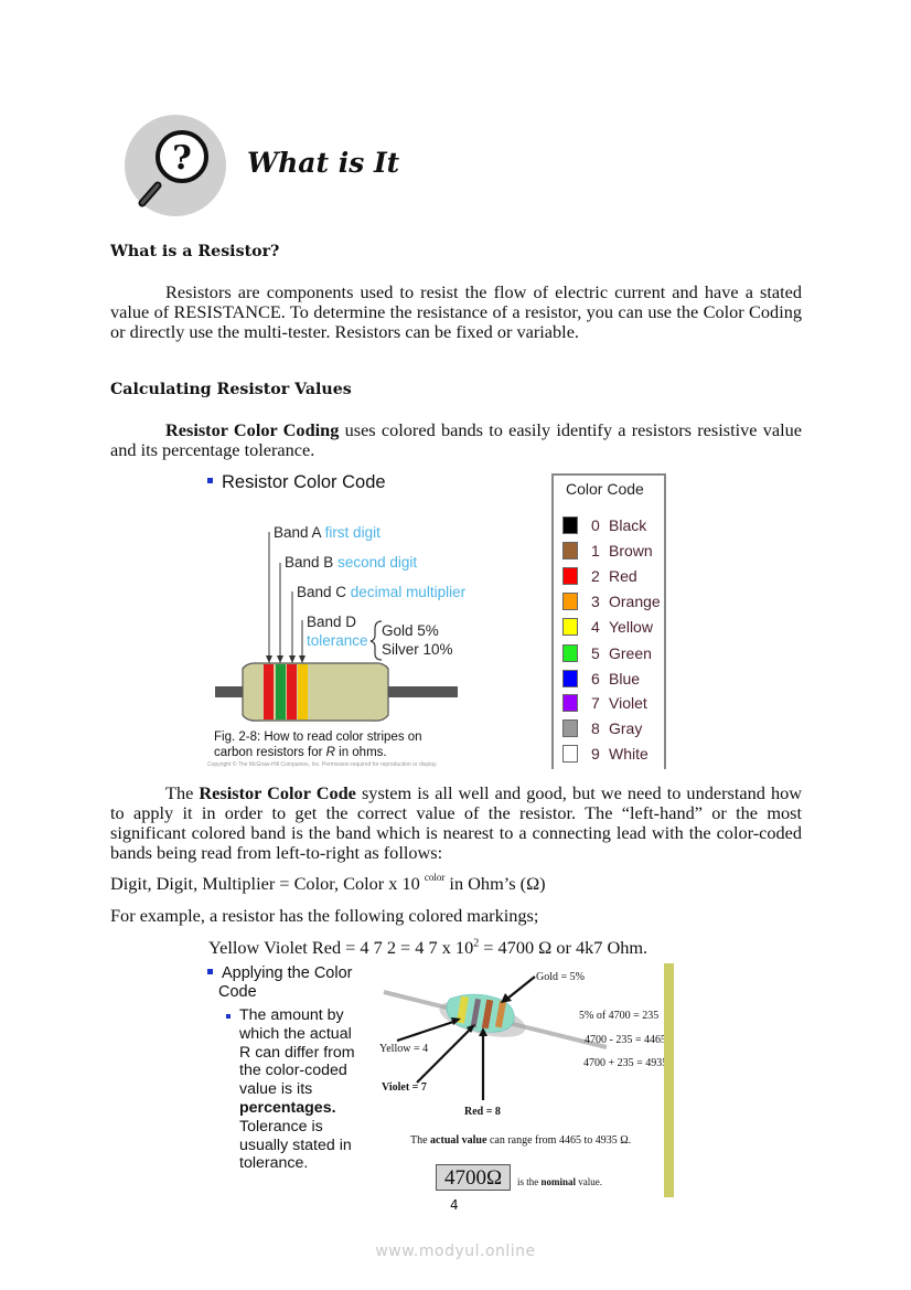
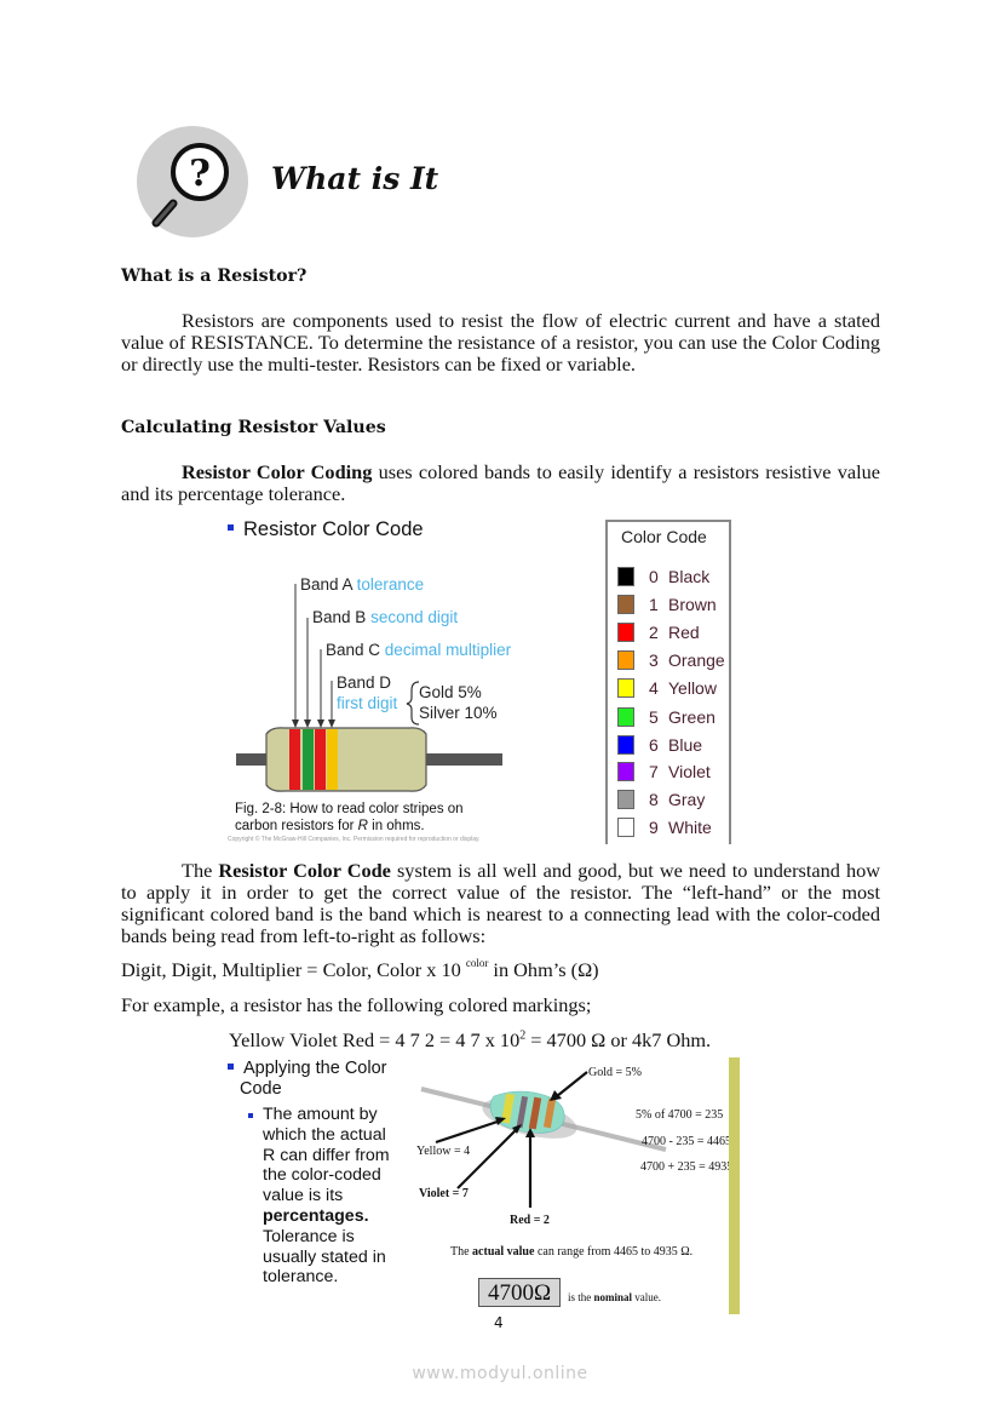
  ?
  What is It
  What is a Resistor?
  Resistors are components used to resist the flow of electric current and have a stated value of RESISTANCE. To determine the resistance of a resistor, you can use the Color Coding or directly use the multi-tester. Resistors can be fixed or variable.
  Calculating Resistor Values
  Resistor Color Coding uses colored bands to easily identify a resistors resistive value and its percentage tolerance.
  Resistor Color Code
- Band A first digit
+ Band A tolerance
  Band B second digit
  Band C decimal multiplier
  Band D
- tolerance
+ first digit
  Gold 5%
  Silver 10%
  Fig. 2-8: How to read color stripes on
  carbon resistors for R in ohms.
  Color Code
  0 Black
  1 Brown
  2 Red
  3 Orange
  4 Yellow
  5 Green
  6 Blue
  7 Violet
  8 Gray
  9 White
  The Resistor Color Code system is all well and good, but we need to understand how to apply it in order to get the correct value of the resistor. The “left-hand” or the most significant colored band is the band which is nearest to a connecting lead with the color-coded bands being read from left-to-right as follows:
  Digit, Digit, Multiplier = Color, Color x 10 color in Ohm’s (Ω)
  For example, a resistor has the following colored markings;
  Yellow Violet Red = 4 7 2 = 4 7 x 102 = 4700 Ω or 4k7 Ohm.
  Applying the Color
  Code
  The amount by
  which the actual
  R can differ from
  the color-coded
  value is its
  percentages.
  Tolerance is
  usually stated in
  tolerance.
  Gold = 5%
  Yellow = 4
  Violet = 7
- Red = 8
+ Red = 2
  5% of 4700 = 235
  4700 - 235 = 446
  4700 + 235 = 493
  The actual value can range from 4465 to 4935 Ω.
  4700Ω
  is the nominal value.
  4
  www.modyul.online
